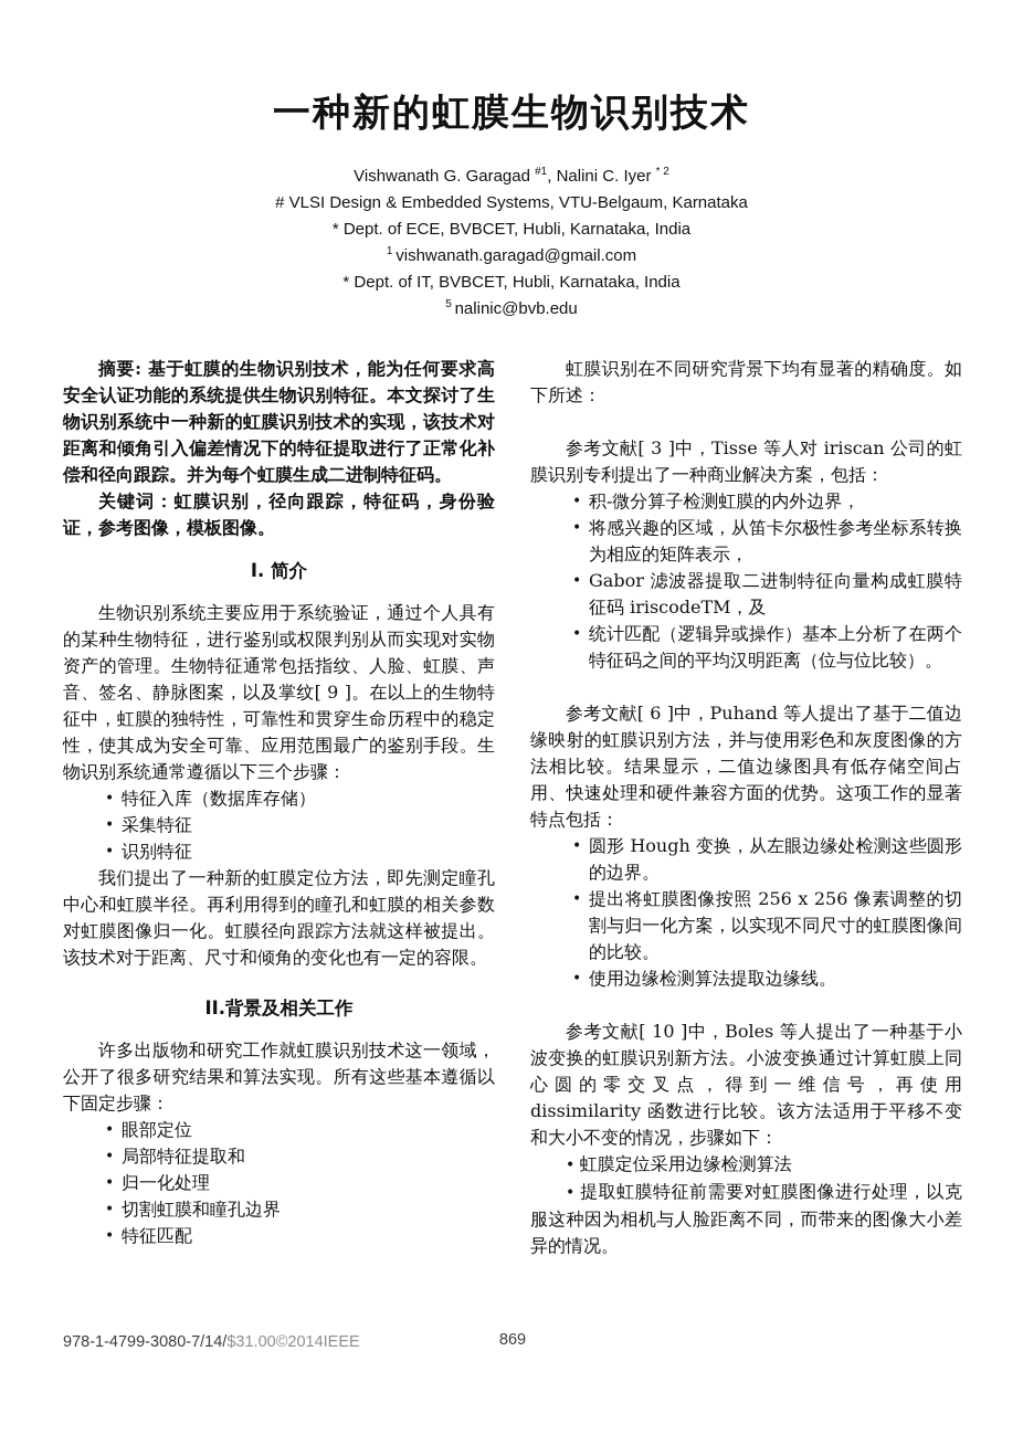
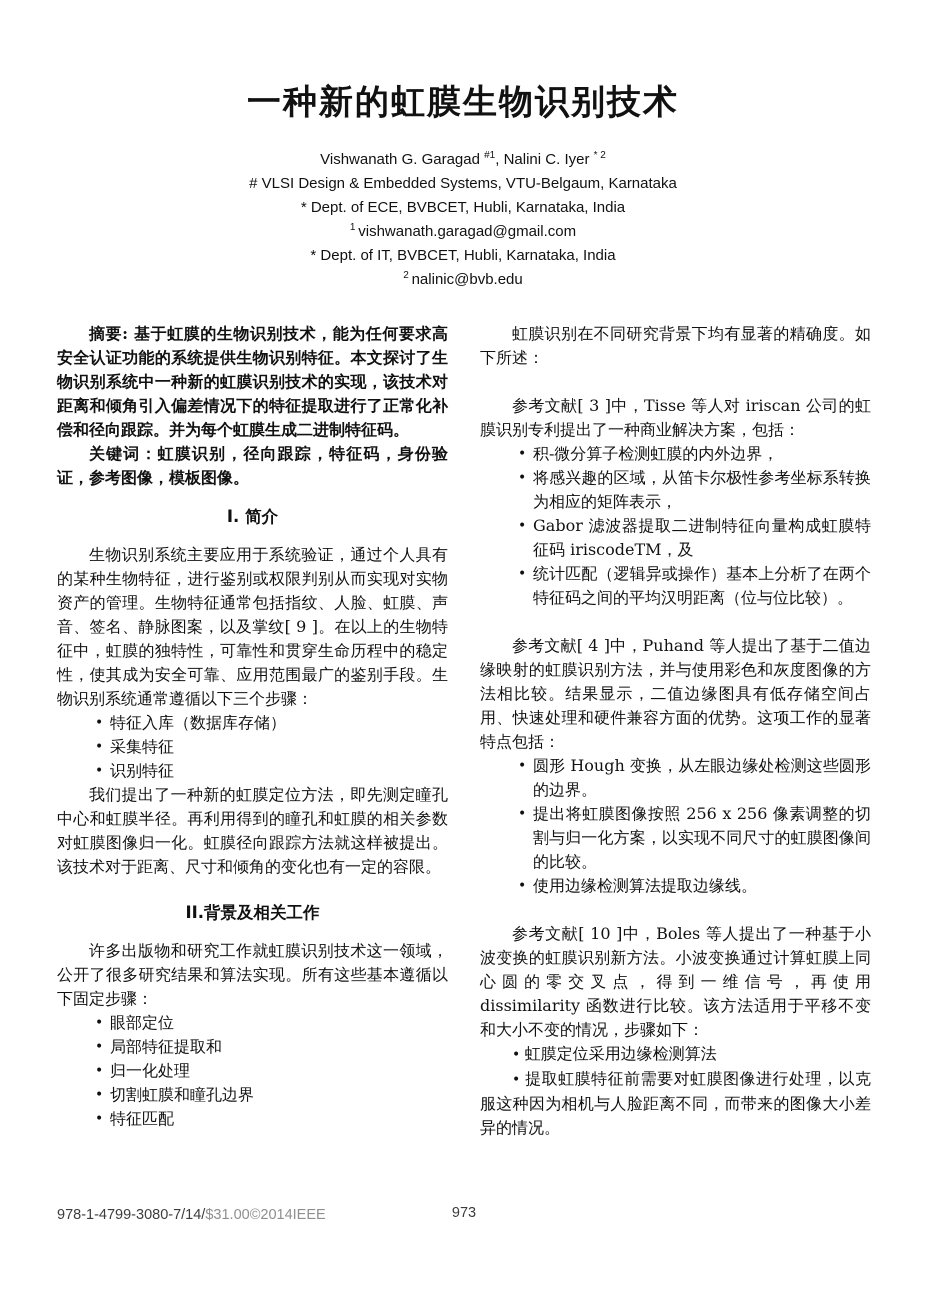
  一种新的虹膜生物识别技术
  Vishwanath G. Garagad #1, Nalini C. Iyer * 2
  # VLSI Design & Embedded Systems, VTU-Belgaum, Karnataka
  * Dept. of ECE, BVBCET, Hubli, Karnataka, India
  1 vishwanath.garagad@gmail.com
  * Dept. of IT, BVBCET, Hubli, Karnataka, India
- 5 nalinic@bvb.edu
+ 2 nalinic@bvb.edu
  摘要: 基于虹膜的生物识别技术，能为任何要求高安全认证功能的系统提供生物识别特征。本文探讨了生物识别系统中一种新的虹膜识别技术的实现，该技术对距离和倾角引入偏差情况下的特征提取进行了正常化补偿和径向跟踪。并为每个虹膜生成二进制特征码。
  关键词：虹膜识别，径向跟踪，特征码，身份验证，参考图像，模板图像。
  I. 简介
  生物识别系统主要应用于系统验证，通过个人具有的某种生物特征，进行鉴别或权限判别从而实现对实物资产的管理。生物特征通常包括指纹、人脸、虹膜、声音、签名、静脉图案，以及掌纹[ 9 ]。在以上的生物特征中，虹膜的独特性，可靠性和贯穿生命历程中的稳定性，使其成为安全可靠、应用范围最广的鉴别手段。生物识别系统通常遵循以下三个步骤：
  特征入库（数据库存储）
  采集特征
  识别特征
  我们提出了一种新的虹膜定位方法，即先测定瞳孔中心和虹膜半径。再利用得到的瞳孔和虹膜的相关参数对虹膜图像归一化。虹膜径向跟踪方法就这样被提出。该技术对于距离、尺寸和倾角的变化也有一定的容限。
  II.背景及相关工作
  许多出版物和研究工作就虹膜识别技术这一领域，公开了很多研究结果和算法实现。所有这些基本遵循以下固定步骤：
  眼部定位
  局部特征提取和
  归一化处理
  切割虹膜和瞳孔边界
  特征匹配
  虹膜识别在不同研究背景下均有显著的精确度。如下所述：
  参考文献[ 3 ]中，Tisse 等人对 iriscan 公司的虹膜识别专利提出了一种商业解决方案，包括：
  积-微分算子检测虹膜的内外边界，
  将感兴趣的区域，从笛卡尔极性参考坐标系转换为相应的矩阵表示，
  Gabor 滤波器提取二进制特征向量构成虹膜特征码 iriscodeTM，及
  统计匹配（逻辑异或操作）基本上分析了在两个特征码之间的平均汉明距离（位与位比较）。
- 参考文献[ 6 ]中，Puhand 等人提出了基于二值边缘映射的虹膜识别方法，并与使用彩色和灰度图像的方法相比较。结果显示，二值边缘图具有低存储空间占用、快速处理和硬件兼容方面的优势。这项工作的显著特点包括：
+ 参考文献[ 4 ]中，Puhand 等人提出了基于二值边缘映射的虹膜识别方法，并与使用彩色和灰度图像的方法相比较。结果显示，二值边缘图具有低存储空间占用、快速处理和硬件兼容方面的优势。这项工作的显著特点包括：
  圆形 Hough 变换，从左眼边缘处检测这些圆形的边界。
  提出将虹膜图像按照 256 x 256 像素调整的切割与归一化方案，以实现不同尺寸的虹膜图像间的比较。
  使用边缘检测算法提取边缘线。
  参考文献[ 10 ]中，Boles 等人提出了一种基于小波变换的虹膜识别新方法。小波变换通过计算虹膜上同心圆的零交叉点，得到一维信号，再使用 dissimilarity 函数进行比较。该方法适用于平移不变和大小不变的情况，步骤如下：
  虹膜定位采用边缘检测算法
  提取虹膜特征前需要对虹膜图像进行处理，以克服这种因为相机与人脸距离不同，而带来的图像大小差异的情况。
  978-1-4799-3080-7/14/$31.00©2014IEEE
- 869
+ 973
